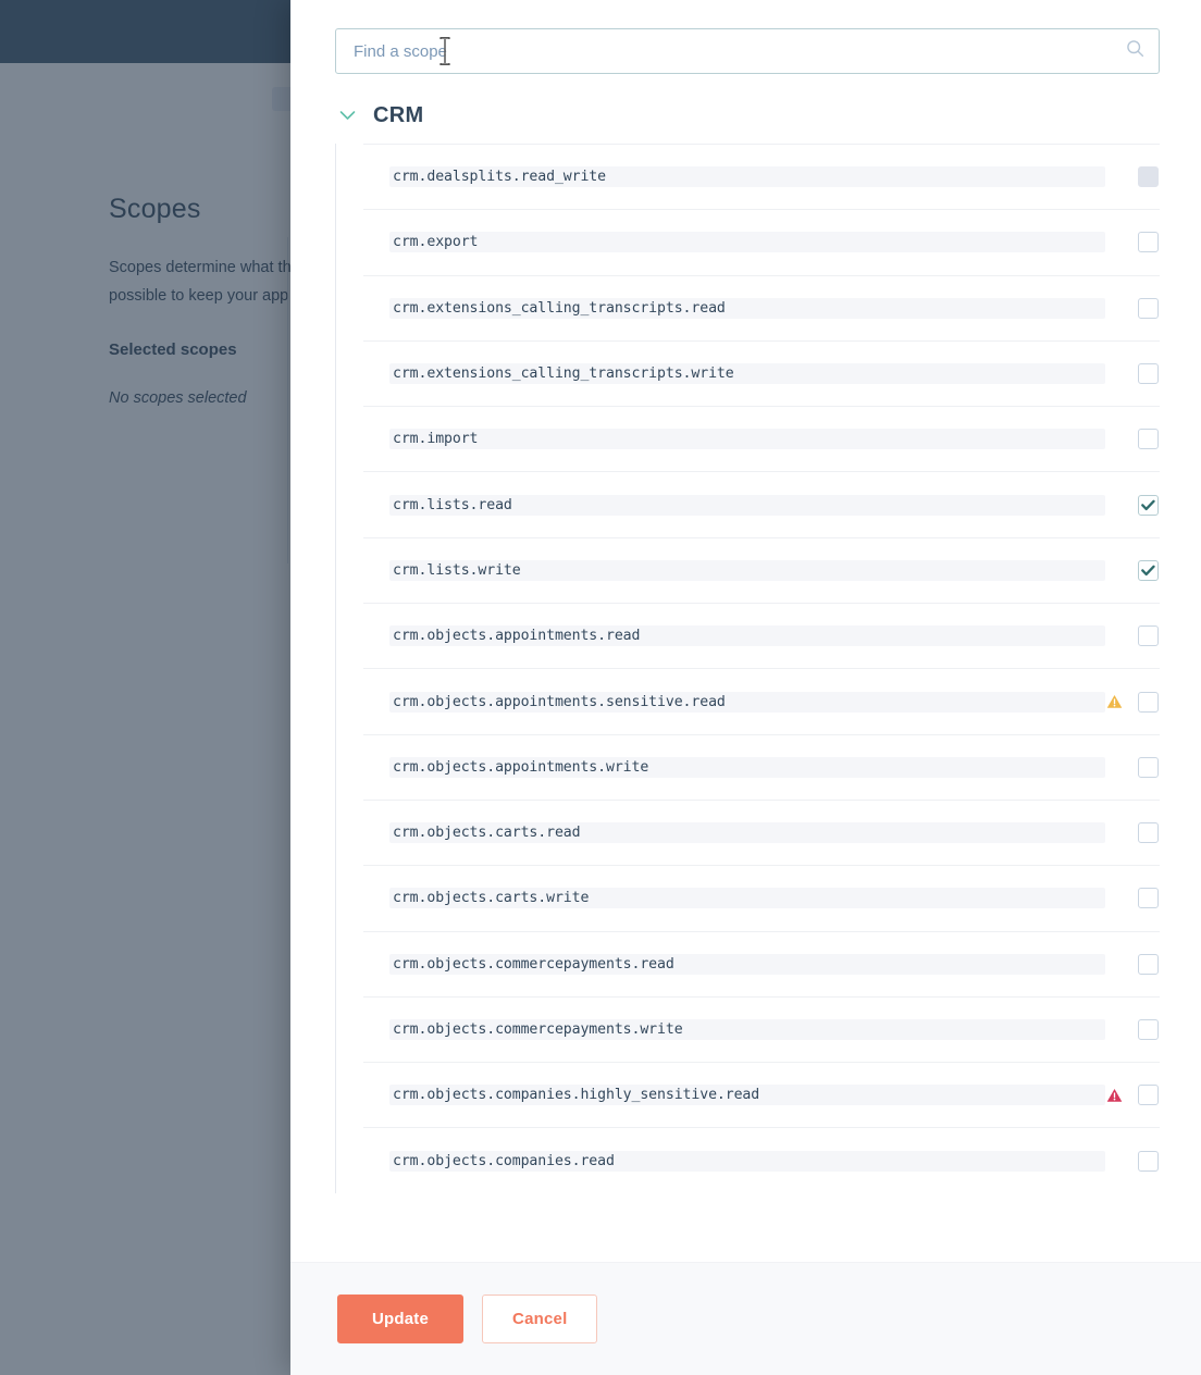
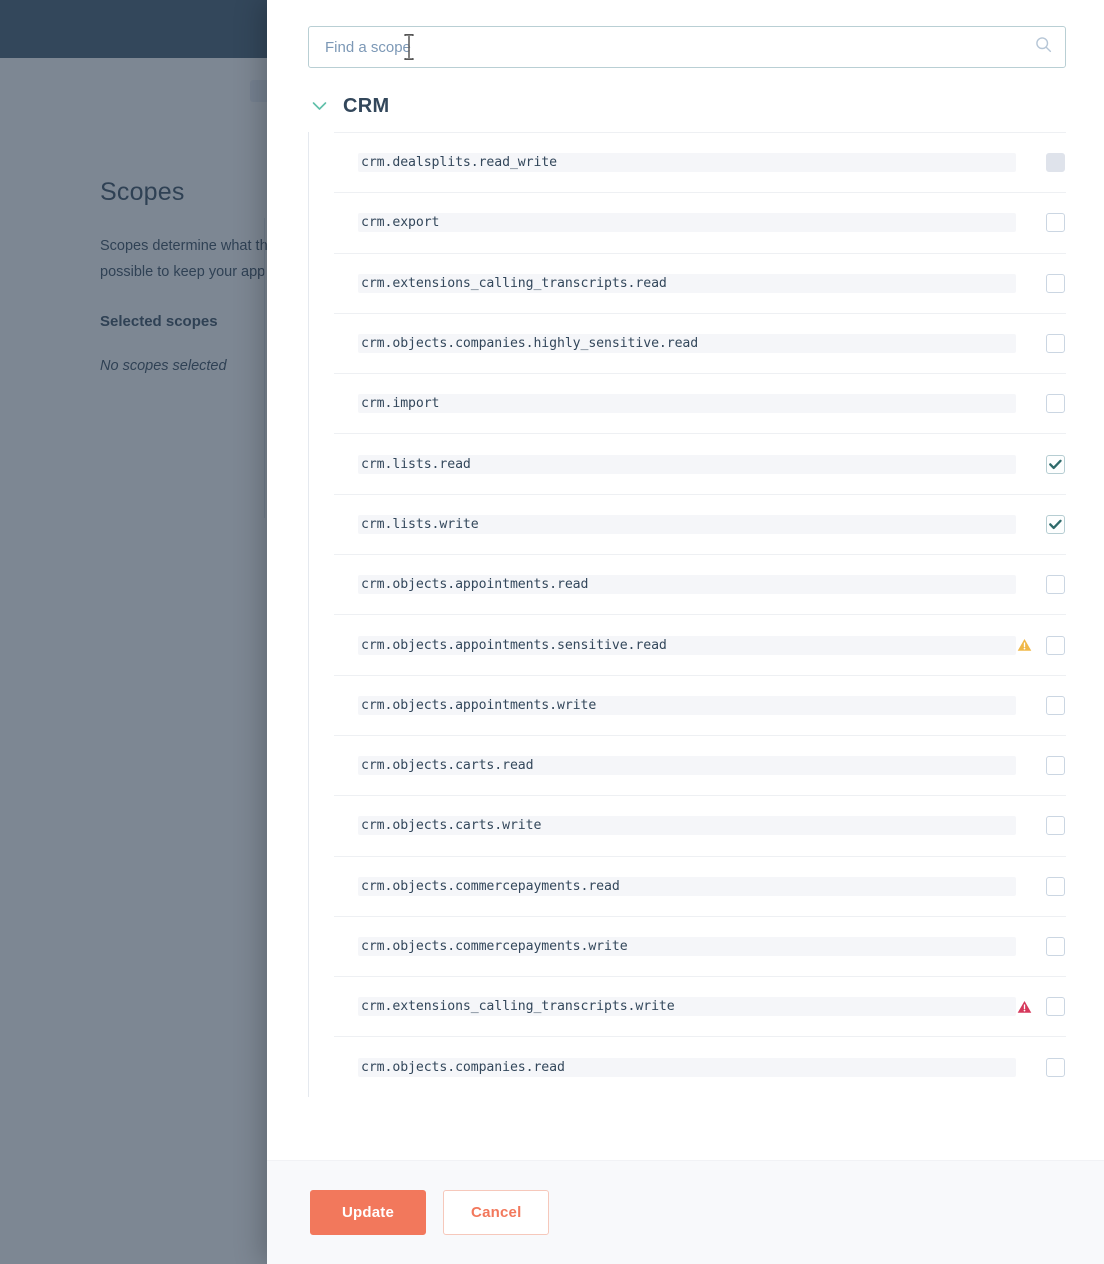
  Scopes
  Selected scopes
  No scopes selected
  Find a scope
  CRM
  crm.dealsplits.read_write
  crm.export
  crm.extensions_calling_transcripts.read
- crm.extensions_calling_transcripts.write
+ crm.objects.companies.highly_sensitive.read
  crm.import
  crm.lists.read
  crm.lists.write
  crm.objects.appointments.read
  crm.objects.appointments.sensitive.read
  crm.objects.appointments.write
  crm.objects.carts.read
  crm.objects.carts.write
  crm.objects.commercepayments.read
  crm.objects.commercepayments.write
- crm.objects.companies.highly_sensitive.read
+ crm.extensions_calling_transcripts.write
  crm.objects.companies.read
  Update
  Cancel
